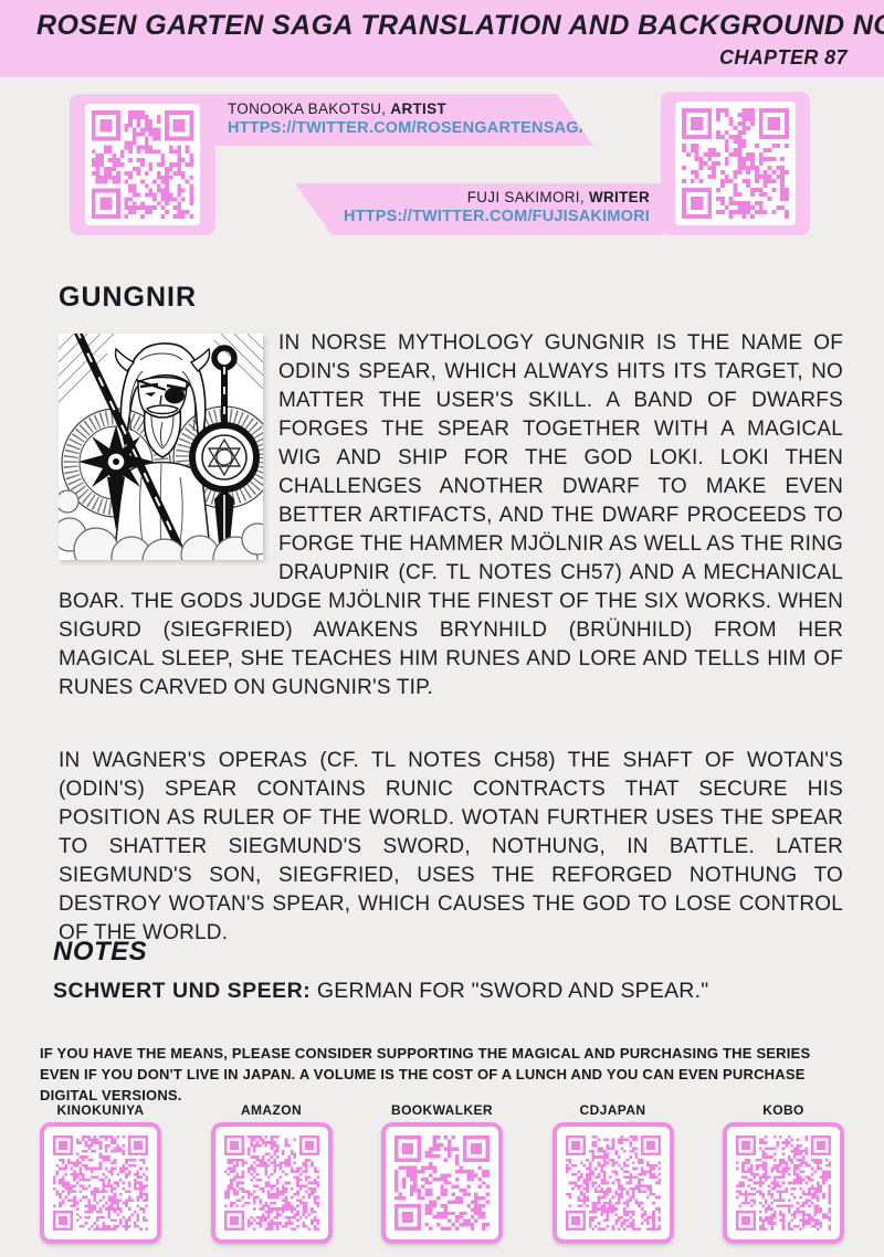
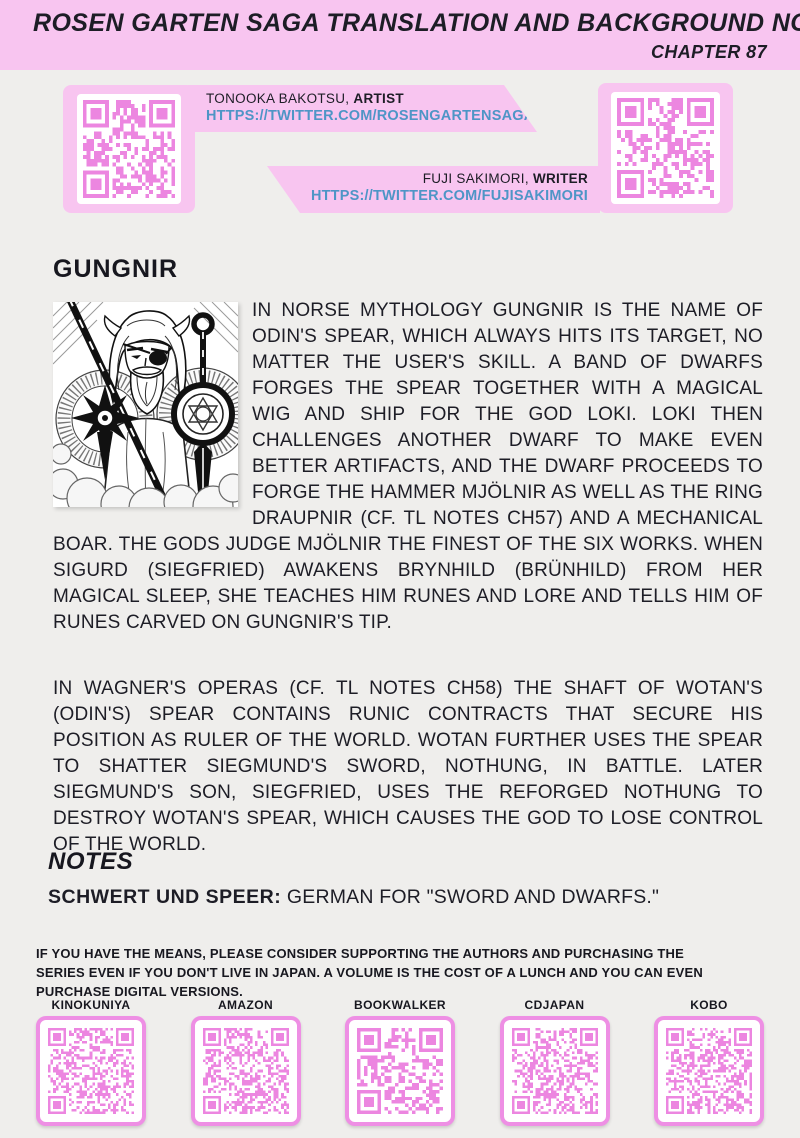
  ROSEN GARTEN SAGA TRANSLATION AND BACKGROUND N
  CHAPTER 87
  TONOOKA BAKOTSU, ARTIST
  HTTPS://TWITTER.COM/ROSENGARTENSAG
  FUJI SAKIMORI, WRITER
  HTTPS://TWITTER.COM/FUJISAKIMORI
  GUNGNIR
  IN NORSE MYTHOLOGY GUNGNIR IS THE NAME OF ODIN'S SPEAR, WHICH ALWAYS HITS ITS TARGET, NO MATTER THE USER'S SKILL. A BAND OF DWARFS FORGES THE SPEAR TOGETHER WITH A MAGICAL WIG AND SHIP FOR THE GOD LOKI. LOKI THEN CHALLENGES ANOTHER DWARF TO MAKE EVEN BETTER ARTIFACTS, AND THE DWARF PROCEEDS TO FORGE THE HAMMER MJÖLNIR AS WELL AS THE RING DRAUPNIR (CF. TL NOTES CH57) AND A MECHANICAL BOAR. THE GODS JUDGE MJÖLNIR THE FINEST OF THE SIX WORKS. WHEN SIGURD (SIEGFRIED) AWAKENS BRYNHILD (BRÜNHILD) FROM HER MAGICAL SLEEP, SHE TEACHES HIM RUNES AND LORE AND TELLS HIM OF RUNES CARVED ON GUNGNIR'S TIP.
  IN WAGNER'S OPERAS (CF. TL NOTES CH58) THE SHAFT OF WOTAN'S (ODIN'S) SPEAR CONTAINS RUNIC CONTRACTS THAT SECURE HIS POSITION AS RULER OF THE WORLD. WOTAN FURTHER USES THE SPEAR TO SHATTER SIEGMUND'S SWORD, NOTHUNG, IN BATTLE. LATER SIEGMUND'S SON, SIEGFRIED, USES THE REFORGED NOTHUNG TO DESTROY WOTAN'S SPEAR, WHICH CAUSES THE GOD TO LOSE CONTROL OF THE WORLD.
  NOTES
- SCHWERT UND SPEER: GERMAN FOR "SWORD AND SPEAR."
+ SCHWERT UND SPEER: GERMAN FOR "SWORD AND DWARFS."
- IF YOU HAVE THE MEANS, PLEASE CONSIDER SUPPORTING THE MAGICAL AND PURCHASING THE SERIES EVEN IF YOU DON'T LIVE IN JAPAN. A VOLUME IS THE COST OF A LUNCH AND YOU CAN EVEN PURCHASE DIGITAL VERSIONS.
+ IF YOU HAVE THE MEANS, PLEASE CONSIDER SUPPORTING THE AUTHORS AND PURCHASING THE SERIES EVEN IF YOU DON'T LIVE IN JAPAN. A VOLUME IS THE COST OF A LUNCH AND YOU CAN EVEN PURCHASE DIGITAL VERSIONS.
  KINOKUNIYA
  AMAZON
  BOOKWALKER
  CDJAPAN
  KOBO
